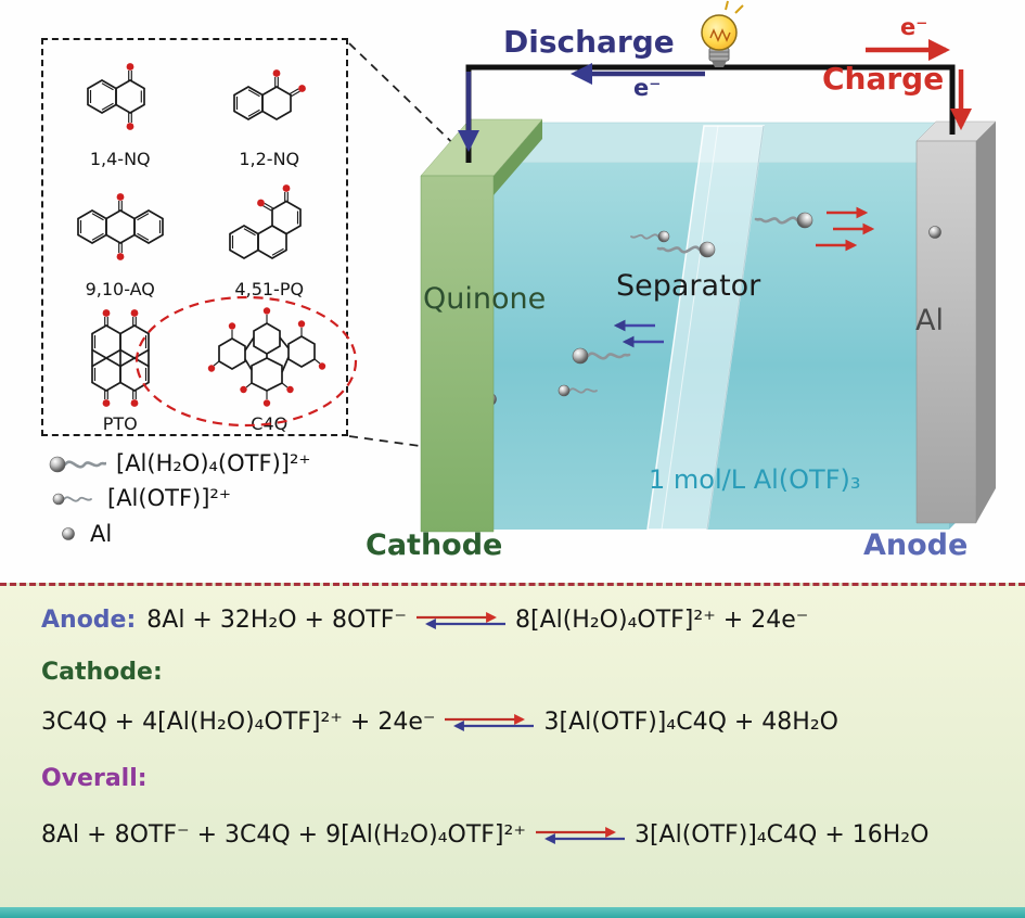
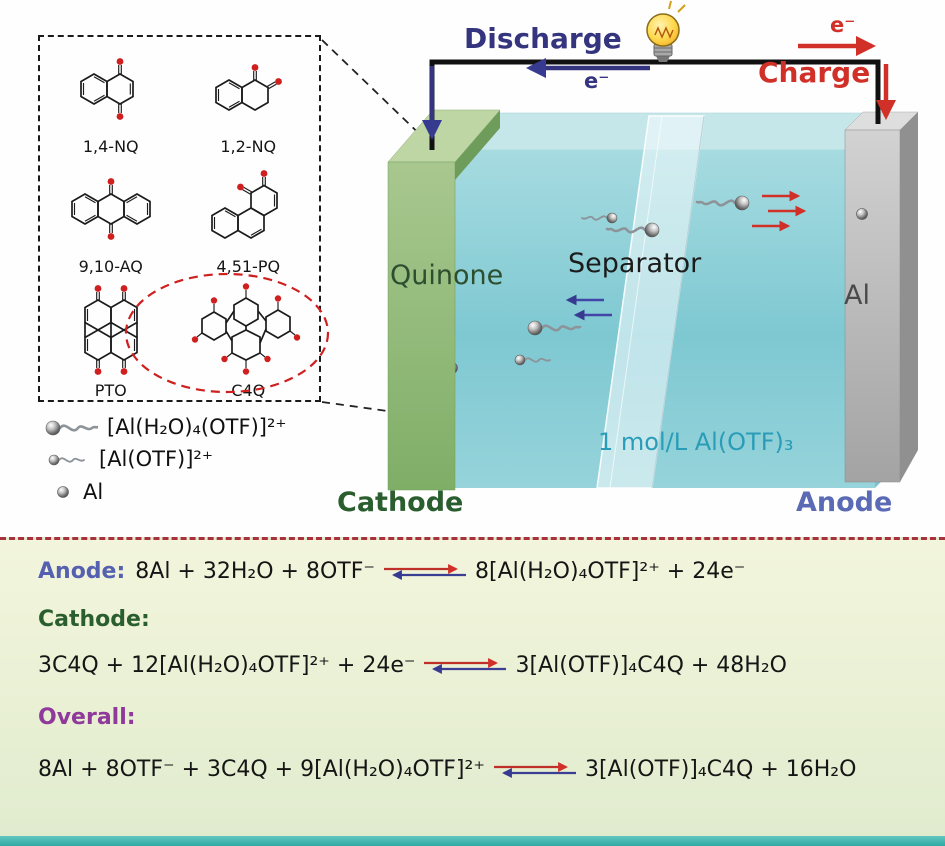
  1,4-NQ
  1,2-NQ
  9,10-AQ
  4,51-PQ
  PTO
  [Al(H₂O)₄(OTF)]²⁺
  [Al(OTF)]²⁺
  Al
  Discharge
  e⁻
  e⁻
  Charge
  Quinone
  Separator
  Al
  1 mol/L Al(OTF)₃
  Cathode
  Anode
  Anode:
  8Al + 32H₂O + 8OTF⁻
  8[Al(H₂O)₄OTF]²⁺ + 24e⁻
  Cathode:
- 3C4Q + 4[Al(H₂O)₄OTF]²⁺ + 24e⁻
+ 3C4Q + 12[Al(H₂O)₄OTF]²⁺ + 24e⁻
  3[Al(OTF)]₄C4Q + 48H₂O
  Overall:
  8Al + 8OTF⁻ + 3C4Q + 9[Al(H₂O)₄OTF]²⁺
  3[Al(OTF)]₄C4Q + 16H₂O
